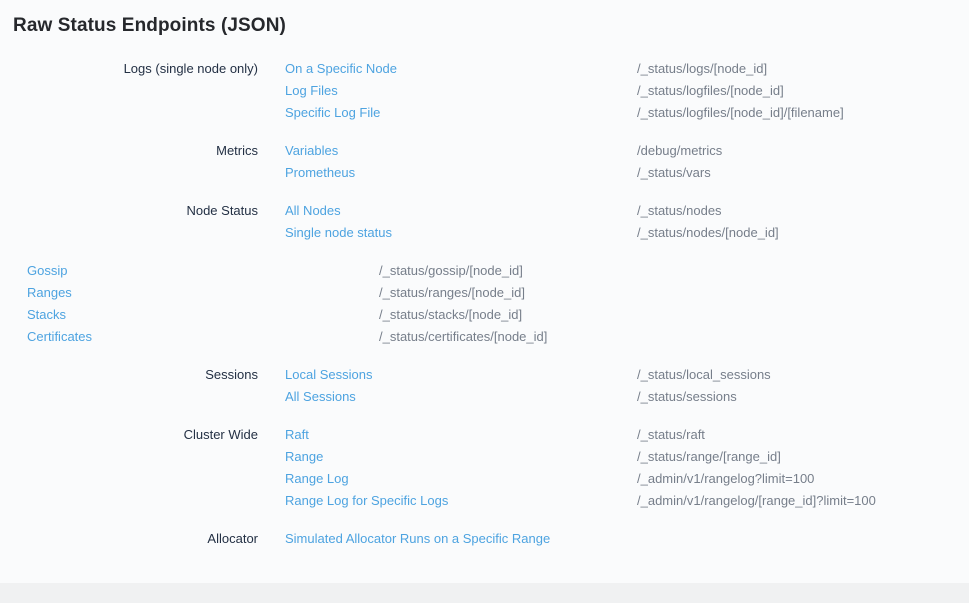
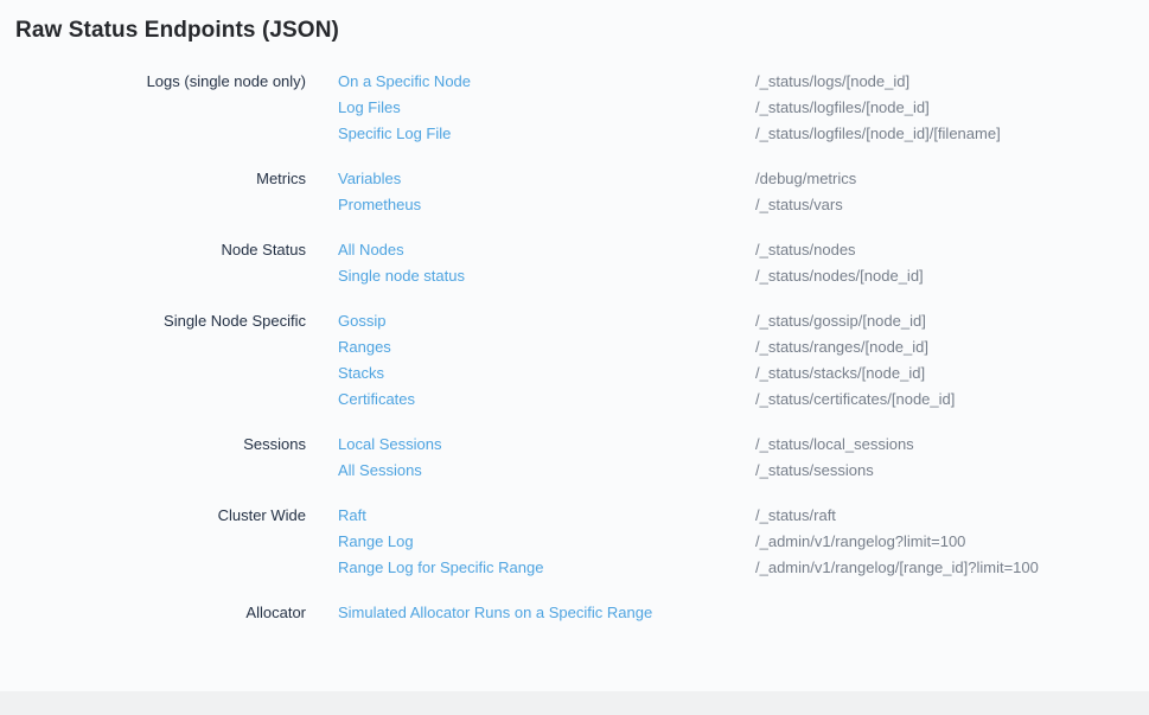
  Raw Status Endpoints (JSON)
  Logs (single node only)
  On a Specific Node
  /_status/logs/[node_id]
  Log Files
  /_status/logfiles/[node_id]
  Specific Log File
  /_status/logfiles/[node_id]/[filename]
  Metrics
  Variables
  /debug/metrics
  Prometheus
  /_status/vars
  Node Status
  All Nodes
  /_status/nodes
  Single node status
  /_status/nodes/[node_id]
+ Single Node Specific
  Gossip
  /_status/gossip/[node_id]
  Ranges
  /_status/ranges/[node_id]
  Stacks
  /_status/stacks/[node_id]
  Certificates
  /_status/certificates/[node_id]
  Sessions
  Local Sessions
  /_status/local_sessions
  All Sessions
  /_status/sessions
  Cluster Wide
  Raft
  /_status/raft
- Range
- /_status/range/[range_id]
  Range Log
  /_admin/v1/rangelog?limit=100
- Range Log for Specific Logs
+ Range Log for Specific Range
  /_admin/v1/rangelog/[range_id]?limit=100
  Allocator
  Simulated Allocator Runs on a Specific Range
